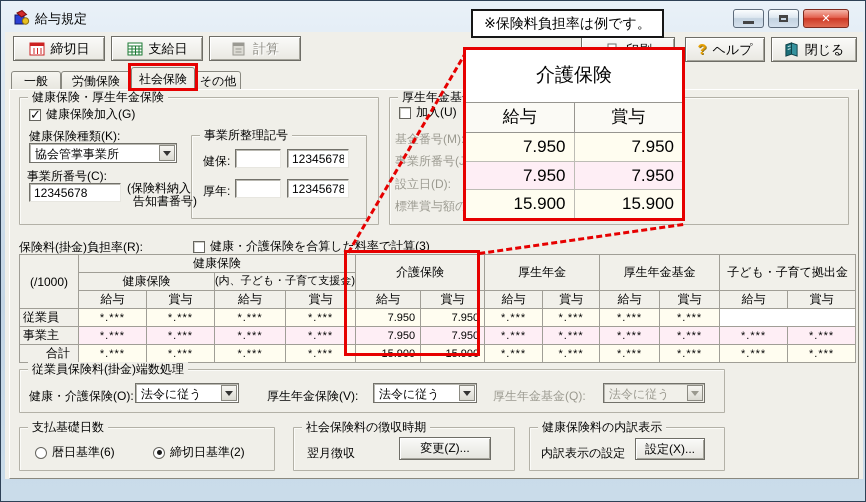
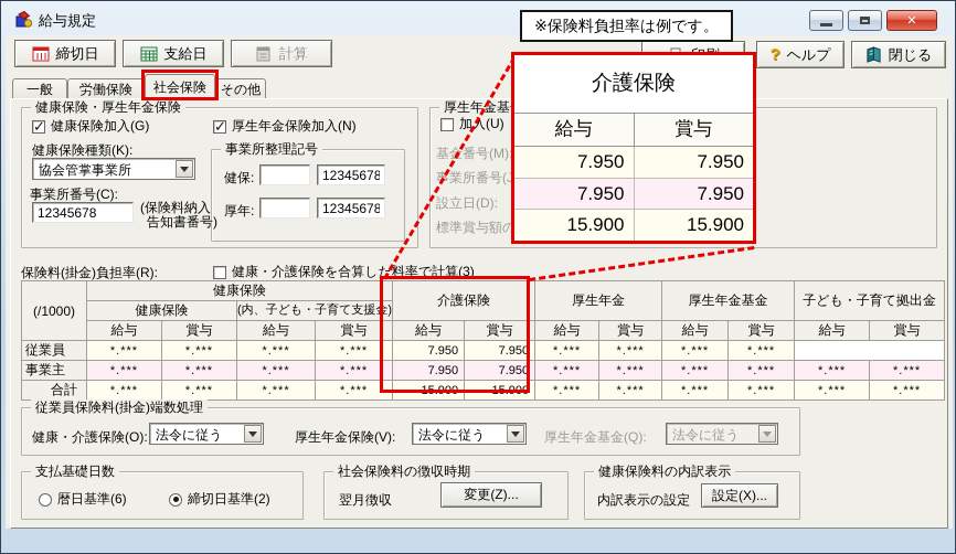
  給与規定
  ✕
  締切日
  支給日
  計算
  ?
  ヘルプ
  閉じる
  一般
  労働保険
  社会保険
  その他
  健康保険・厚生年金保険
  健康保険加入(G)
+ 厚生年金保険加入(N)
  健康保険種類(K):
  協会管掌事業所
  事業所番号(C):
  12345678
  (保険料納入
  告知書番号)
  事業所整理記号
  健保:
  12345678
  厚年:
  12345678
  厚生年金基
  加入(U)
  基金番号(M)
  事業所番号(J
  設立日(D):
  標準賞与額の
  保険料(掛金)負担率(R):
  健康・介護保険を合算した料率で計算(3)
  (/1000)	健康保険	介護保険	厚生年金	厚生年金基金	子ども・子育て拠出金
  健康保険	(内、子ども・子育て支援金)
  給与	賞与	給与	賞与	給与	賞与	給与	賞与	給与	賞与	給与	賞与
  従業員	*.***	*.***	*.***	*.***	7.950	7.950	*.***	*.***	*.***	*.***
  事業主	*.***	*.***	*.***	*.***	7.950	7.950	*.***	*.***	*.***	*.***	*.***	*.***
  合計	*.***	*.***	*.***	*.***	15.900	15.900	*.***	*.***	*.***	*.***	*.***	*.***
  従業員保険料(掛金)端数処理
  健康・介護保険(O):
  法令に従う
  厚生年金保険(V):
  法令に従う
  厚生年金基金(Q):
  法令に従う
  支払基礎日数
  暦日基準(6)
  締切日基準(2)
  社会保険料の徴収時期
  翌月徴収
  変更(Z)...
  健康保険料の内訳表示
  内訳表示の設定
  設定(X)...
  介護保険
  給与
  賞与
  7.950
  7.950
  7.950
  7.950
  15.900
  15.900
  ※保険料負担率は例です。
